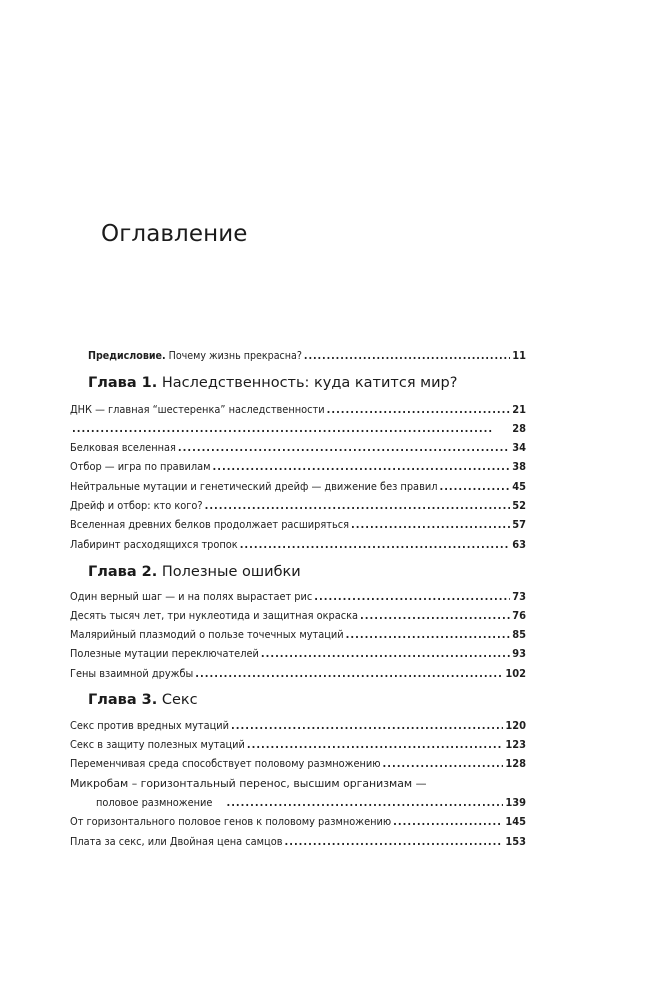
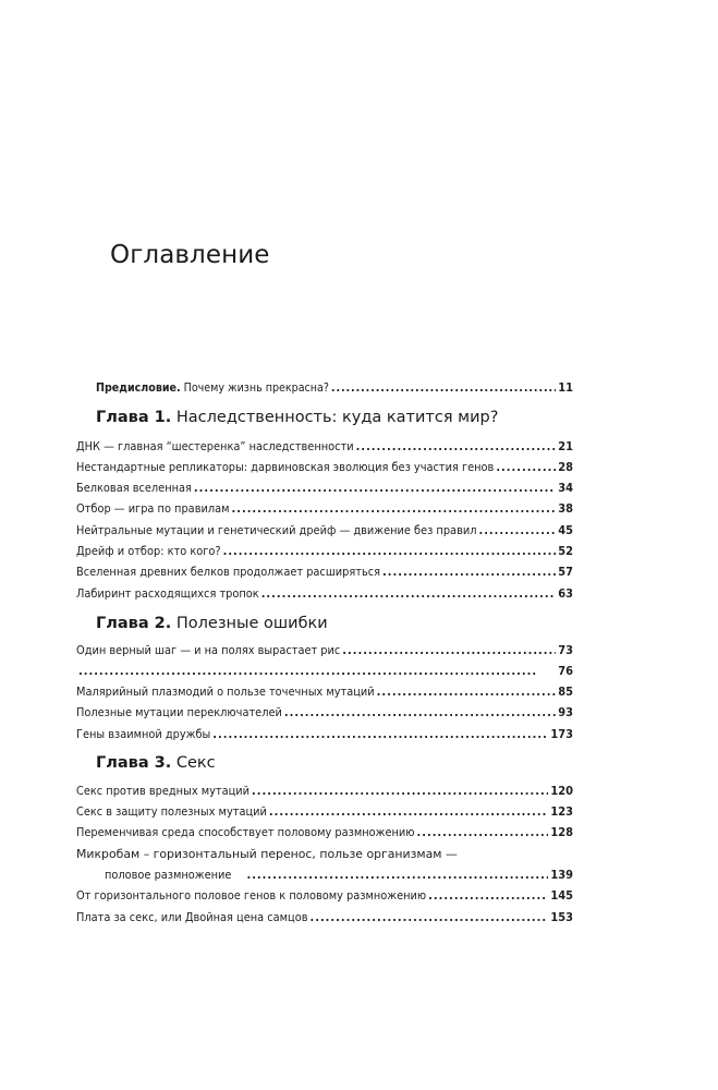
  Оглавление
  Предисловие. Почему жизнь прекрасна?
  11
  Глава 1. Наследственность: куда катится мир?
  ДНК — главная “шестеренка” наследственности
  21
+ Нестандартные репликаторы: дарвиновская эволюция без участия генов
  28
  Белковая вселенная
  34
  Отбор — игра по правилам
  38
  Нейтральные мутации и генетический дрейф — движение без правил
  45
  Дрейф и отбор: кто кого?
  52
  Вселенная древних белков продолжает расширяться
  57
  Лабиринт расходящихся тропок
  63
  Глава 2. Полезные ошибки
  Один верный шаг — и на полях вырастает рис
  73
- Десять тысяч лет, три нуклеотида и защитная окраска
  76
  Малярийный плазмодий о пользе точечных мутаций
  85
  Полезные мутации переключателей
  93
  Гены взаимной дружбы
- 102
+ 173
  Глава 3. Секс
  Секс против вредных мутаций
  120
  Секс в защиту полезных мутаций
  123
  Переменчивая среда способствует половому размножению
  128
- Микробам – горизонтальный перенос, высшим организмам —
+ Микробам – горизонтальный перенос, пользе организмам —
  половое размножение
  139
  От горизонтального половое генов к половому размножению
  145
  Плата за секс, или Двойная цена самцов
  153
